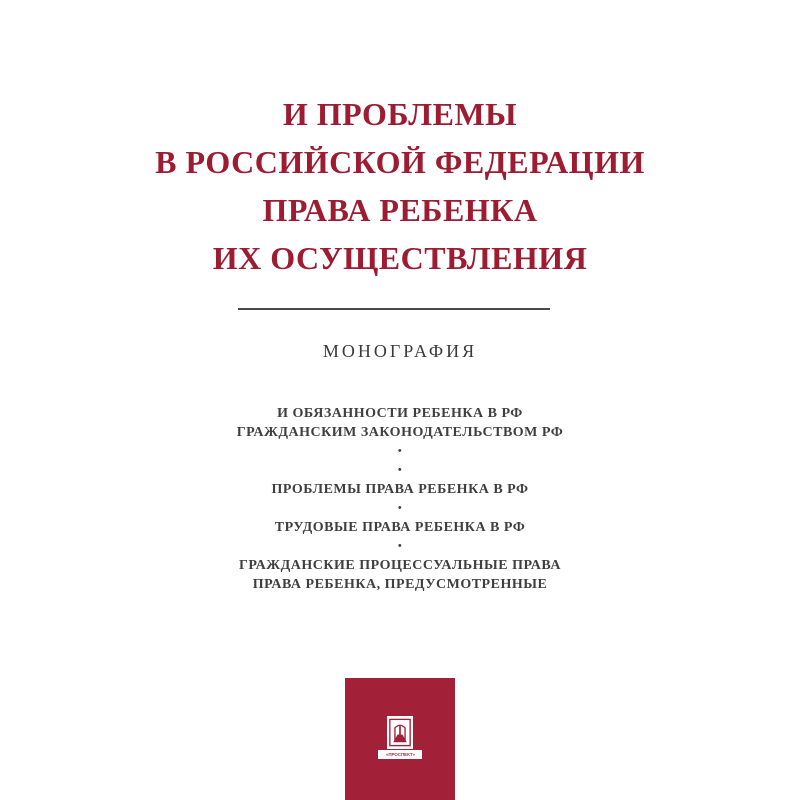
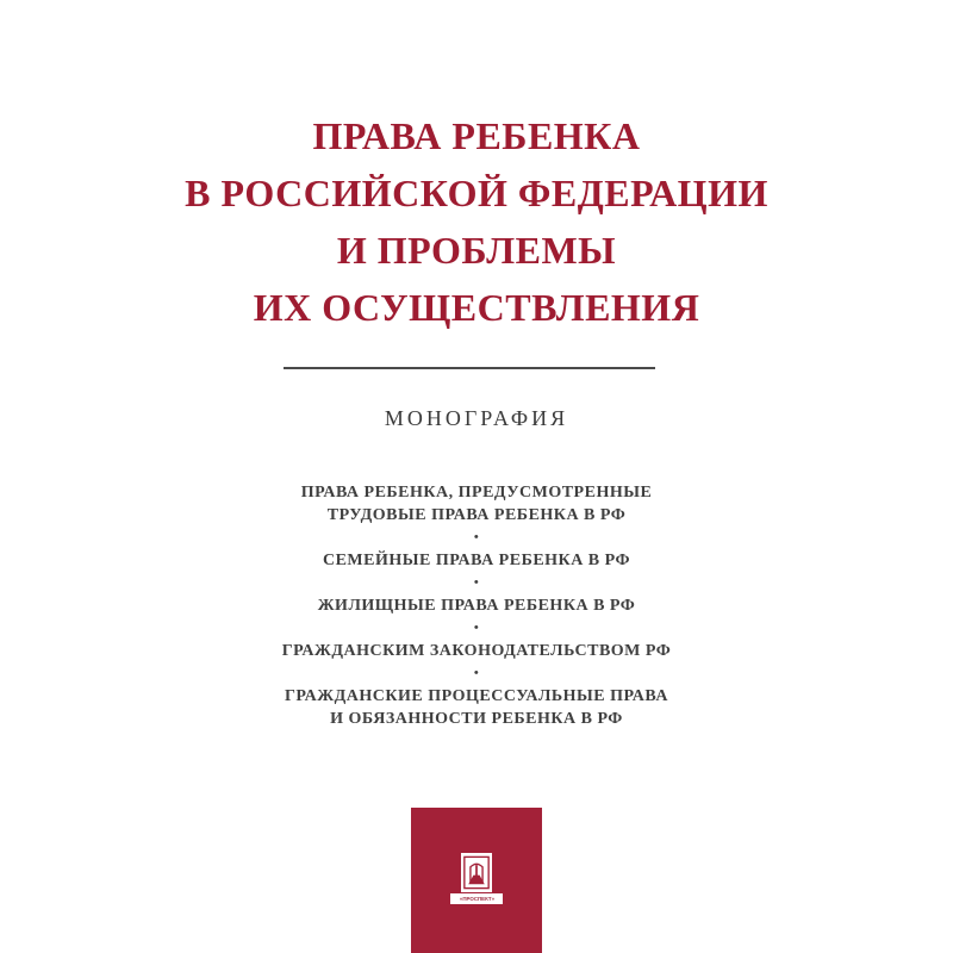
- И ПРОБЛЕМЫ
+ ПРАВА РЕБЕНКА
  В РОССИЙСКОЙ ФЕДЕРАЦИИ
- ПРАВА РЕБЕНКА
+ И ПРОБЛЕМЫ
  ИХ ОСУЩЕСТВЛЕНИЯ
  МОНОГРАФИЯ
- И ОБЯЗАННОСТИ РЕБЕНКА В РФ
+ ПРАВА РЕБЕНКА, ПРЕДУСМОТРЕННЫЕ
- ГРАЖДАНСКИМ ЗАКОНОДАТЕЛЬСТВОМ РФ
+ ТРУДОВЫЕ ПРАВА РЕБЕНКА В РФ
  •
+ СЕМЕЙНЫЕ ПРАВА РЕБЕНКА В РФ
  •
- ПРОБЛЕМЫ ПРАВА РЕБЕНКА В РФ
+ ЖИЛИЩНЫЕ ПРАВА РЕБЕНКА В РФ
  •
- ТРУДОВЫЕ ПРАВА РЕБЕНКА В РФ
+ ГРАЖДАНСКИМ ЗАКОНОДАТЕЛЬСТВОМ РФ
  •
  ГРАЖДАНСКИЕ ПРОЦЕССУАЛЬНЫЕ ПРАВА
- ПРАВА РЕБЕНКА, ПРЕДУСМОТРЕННЫЕ
+ И ОБЯЗАННОСТИ РЕБЕНКА В РФ
